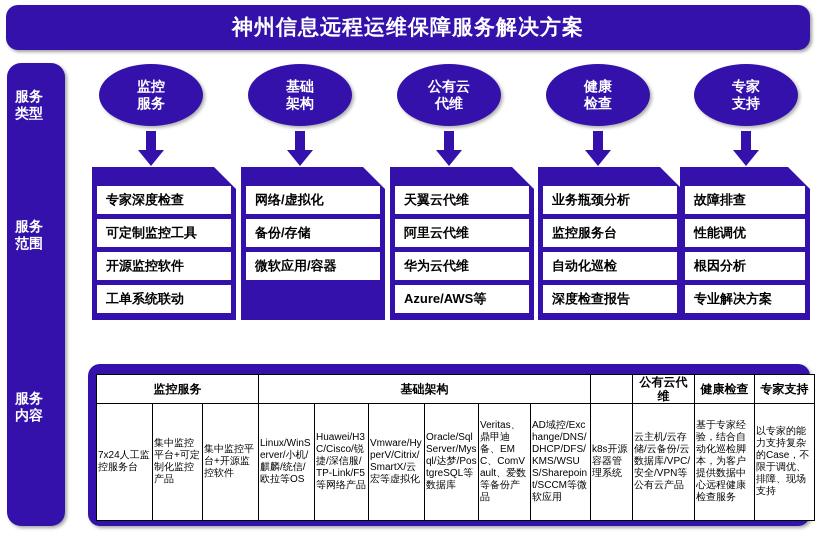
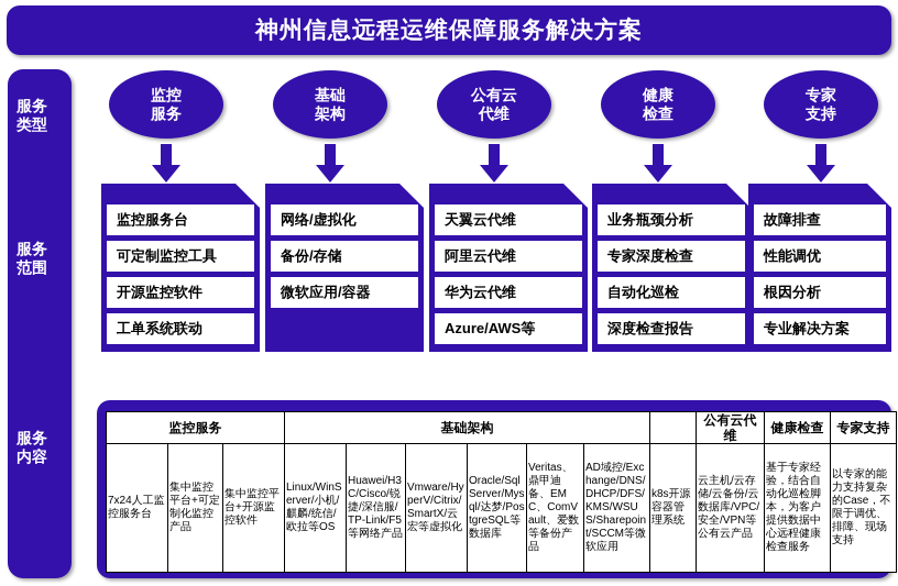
  神州信息远程运维保障服务解决方案
  服务
  类型
  服务
  范围
  服务
  内容
  监控
  服务
  基础
  架构
  公有云
  代维
  健康
  检查
  专家
  支持
- 专家深度检查
+ 监控服务台
  可定制监控工具
  开源监控软件
  工单系统联动
  网络/虚拟化
  备份/存储
  微软应用/容器
  天翼云代维
  阿里云代维
  华为云代维
  Azure/AWS等
  业务瓶颈分析
- 监控服务台
+ 专家深度检查
  自动化巡检
  深度检查报告
  故障排查
  性能调优
  根因分析
  专业解决方案
  监控服务	基础架构		公有云代维	健康检查	专家支持
  7x24人工监控服务台	集中监控平台+可定制化监控产品	集中监控平台+开源监控软件	Linux/WinServer/小机/麒麟/统信/欧拉等OS	Huawei/H3C/Cisco/锐捷/深信服/TP-Link/F5等网络产品	Vmware/HyperV/Citrix/SmartX/云宏等虚拟化	Oracle/SqlServer/Mysql/达梦/PostgreSQL等数据库	Veritas、鼎甲迪备、EMC、ComVault、爱数等备份产品	AD域控/Exchange/DNS/DHCP/DFS/KMS/WSUS/Sharepoint/SCCM等微软应用	k8s开源容器管理系统	云主机/云存储/云备份/云数据库/VPC/安全/VPN等公有云产品	基于专家经验，结合自动化巡检脚本，为客户提供数据中心远程健康检查服务	以专家的能力支持复杂的Case，不限于调优、排障、现场支持
